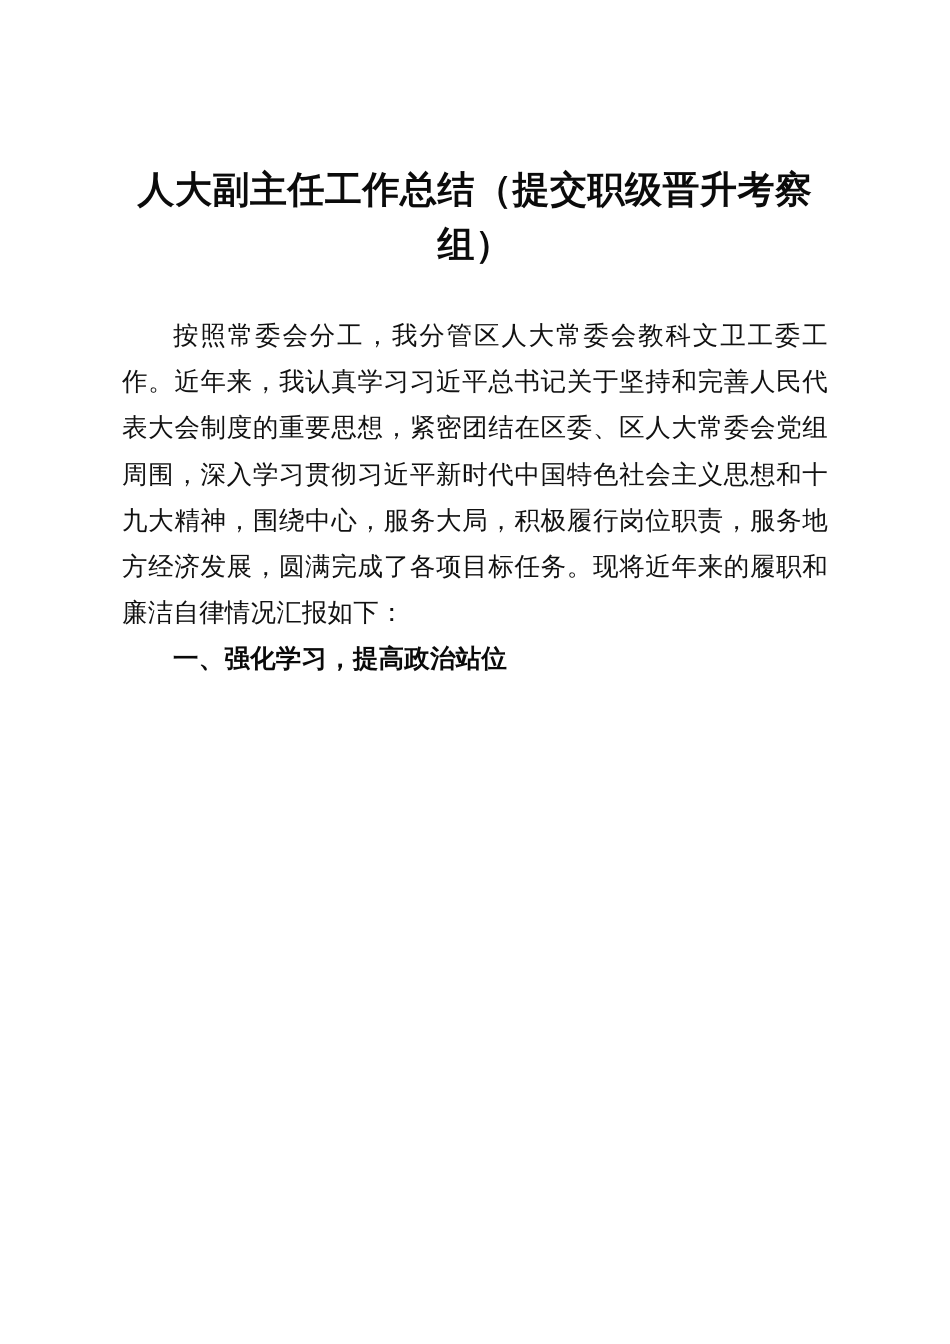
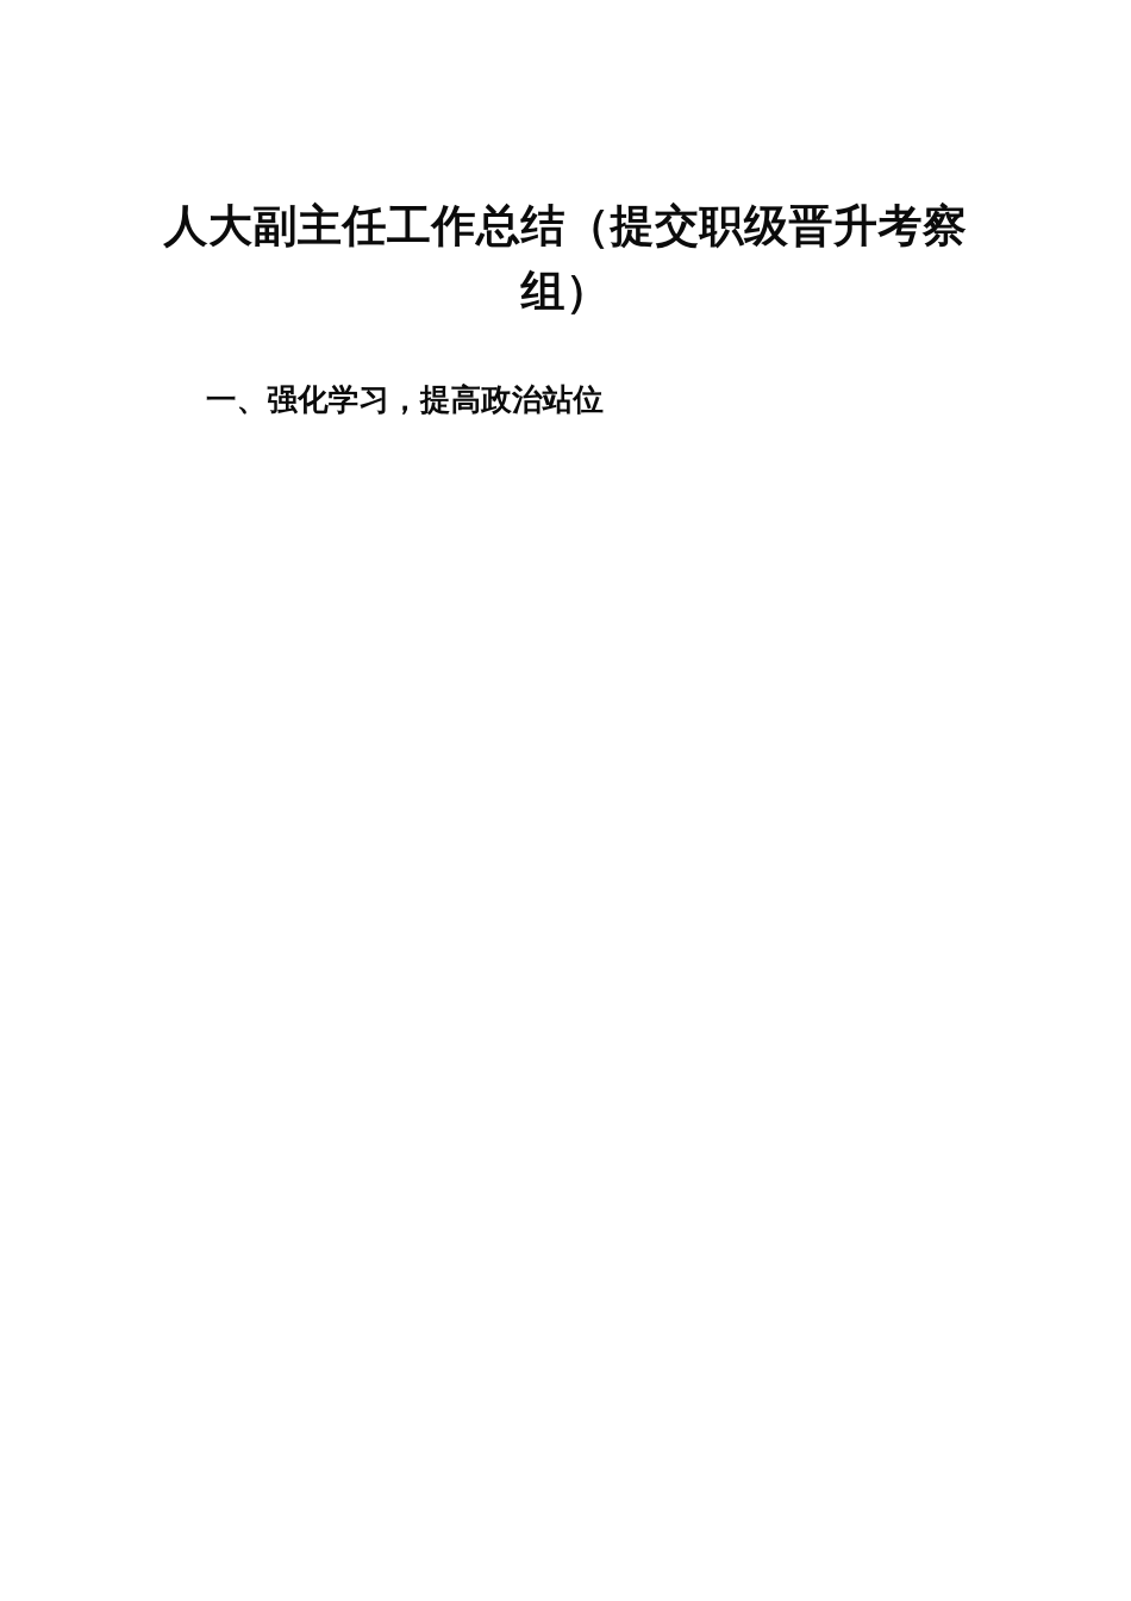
  人大副主任工作总结（提交职级晋升考察组）
- 按照常委会分工，我分管区人大常委会教科文卫工委工作。近年来，我认真学习习近平总书记关于坚持和完善人民代表大会制度的重要思想，紧密团结在区委、区人大常委会党组周围，深入学习贯彻习近平新时代中国特色社会主义思想和十九大精神，围绕中心，服务大局，积极履行岗位职责，服务地方经济发展，圆满完成了各项目标任务。现将近年来的履职和廉洁自律情况汇报如下：
  一、强化学习，提高政治站位
